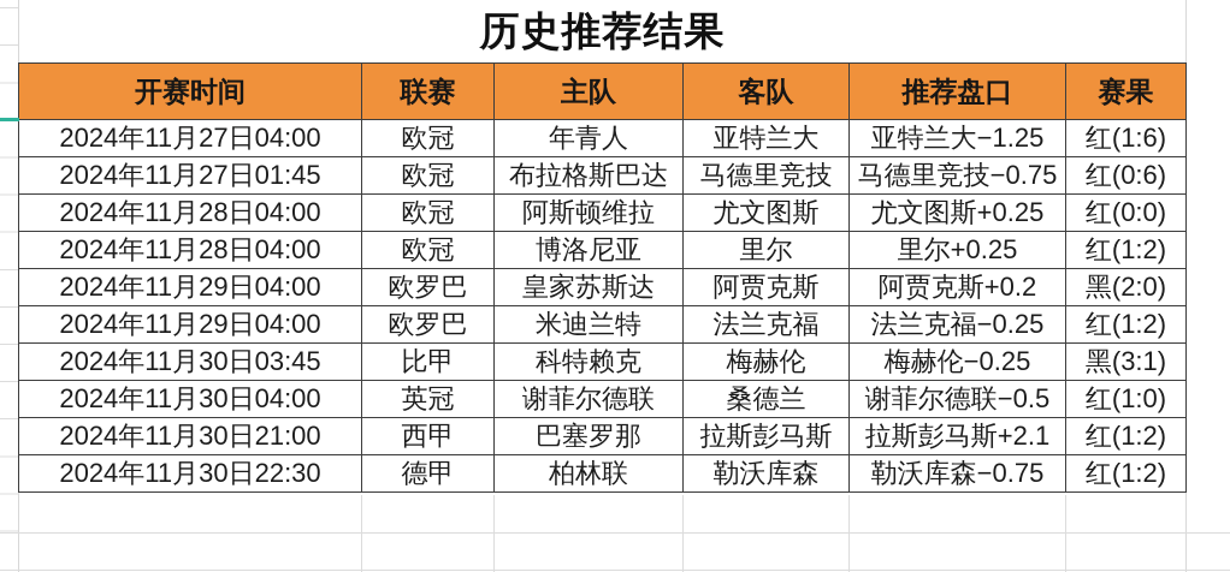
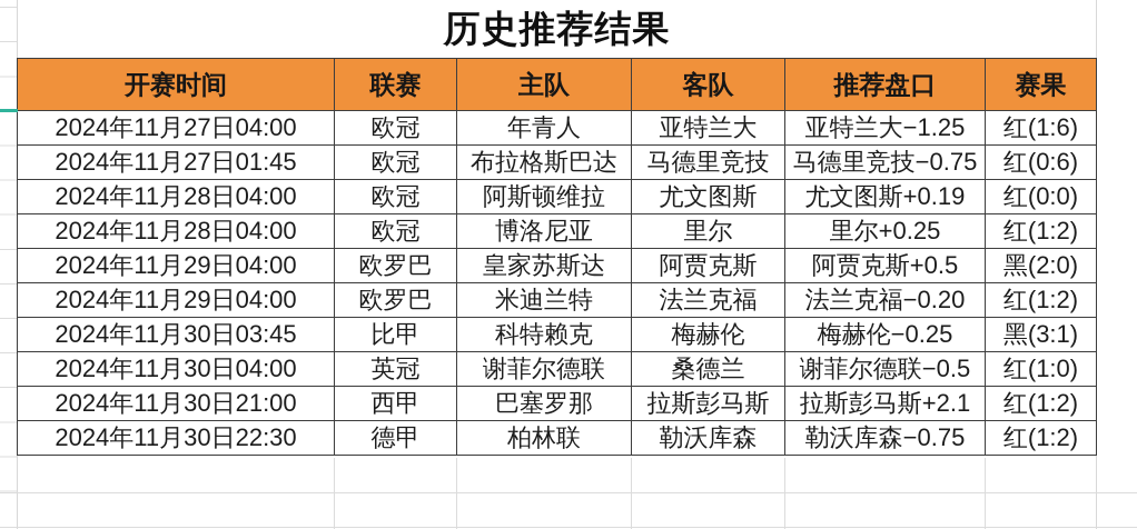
  历史推荐结果
  开赛时间	联赛	主队	客队	推荐盘口	赛果
  2024年11月27日04:00	欧冠	年青人	亚特兰大	亚特兰大−1.25	红(1:6)
  2024年11月27日01:45	欧冠	布拉格斯巴达	马德里竞技	马德里竞技−0.75	红(0:6)
- 2024年11月28日04:00	欧冠	阿斯顿维拉	尤文图斯	尤文图斯+0.25	红(0:0)
+ 2024年11月28日04:00	欧冠	阿斯顿维拉	尤文图斯	尤文图斯+0.19	红(0:0)
  2024年11月28日04:00	欧冠	博洛尼亚	里尔	里尔+0.25	红(1:2)
- 2024年11月29日04:00	欧罗巴	皇家苏斯达	阿贾克斯	阿贾克斯+0.2	黑(2:0)
+ 2024年11月29日04:00	欧罗巴	皇家苏斯达	阿贾克斯	阿贾克斯+0.5	黑(2:0)
- 2024年11月29日04:00	欧罗巴	米迪兰特	法兰克福	法兰克福−0.25	红(1:2)
+ 2024年11月29日04:00	欧罗巴	米迪兰特	法兰克福	法兰克福−0.20	红(1:2)
  2024年11月30日03:45	比甲	科特赖克	梅赫伦	梅赫伦−0.25	黑(3:1)
  2024年11月30日04:00	英冠	谢菲尔德联	桑德兰	谢菲尔德联−0.5	红(1:0)
  2024年11月30日21:00	西甲	巴塞罗那	拉斯彭马斯	拉斯彭马斯+2.1	红(1:2)
  2024年11月30日22:30	德甲	柏林联	勒沃库森	勒沃库森−0.75	红(1:2)
